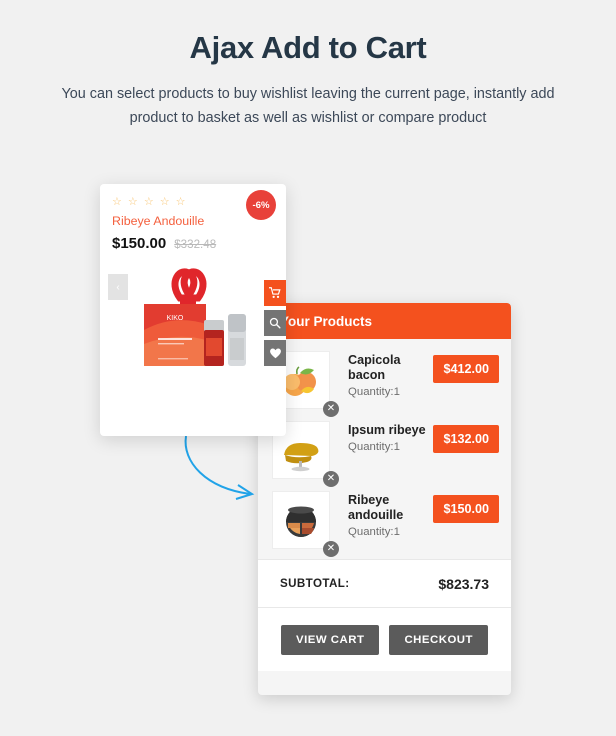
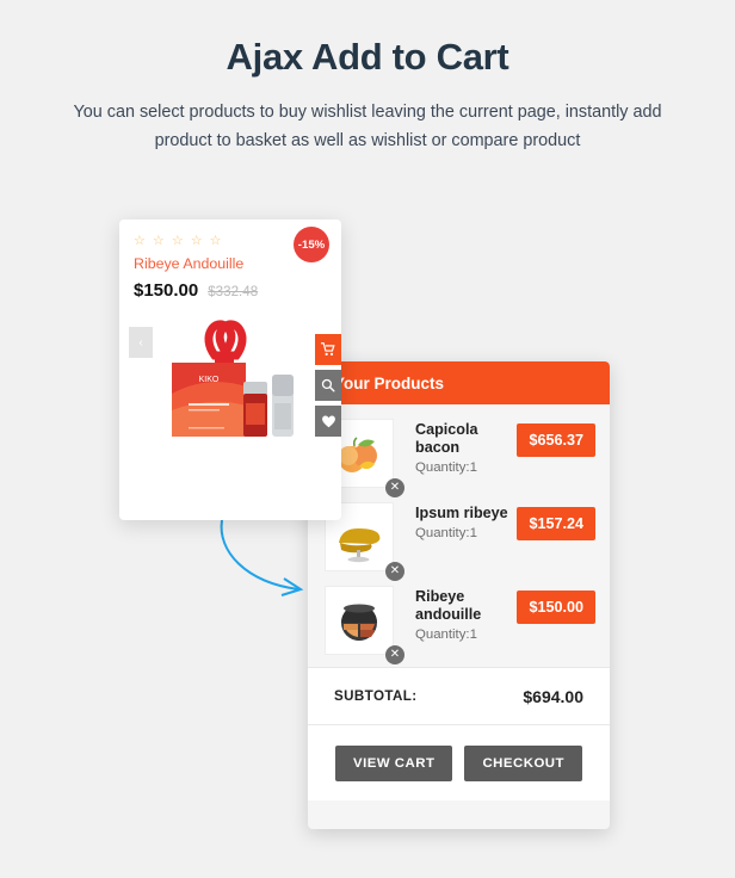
  Ajax Add to Cart
  You can select products to buy wishlist leaving the current page, instantly add product to basket as well as wishlist or compare product
  our Products
  ✕
  Capicola bacon
  Quantity:1
- $412.00
+ $656.37
  ✕
  Ipsum ribeye
  Quantity:1
- $132.00
+ $157.24
  ✕
  Ribeye andouille
  Quantity:1
  $150.00
  SUBTOTAL:
- $823.73
+ $694.00
  VIEW CART
  CHECKOUT
  ☆ ☆ ☆ ☆ ☆
  Ribeye Andouille
  $150.00
  $332.48
- -6%
+ -15%
  ‹
